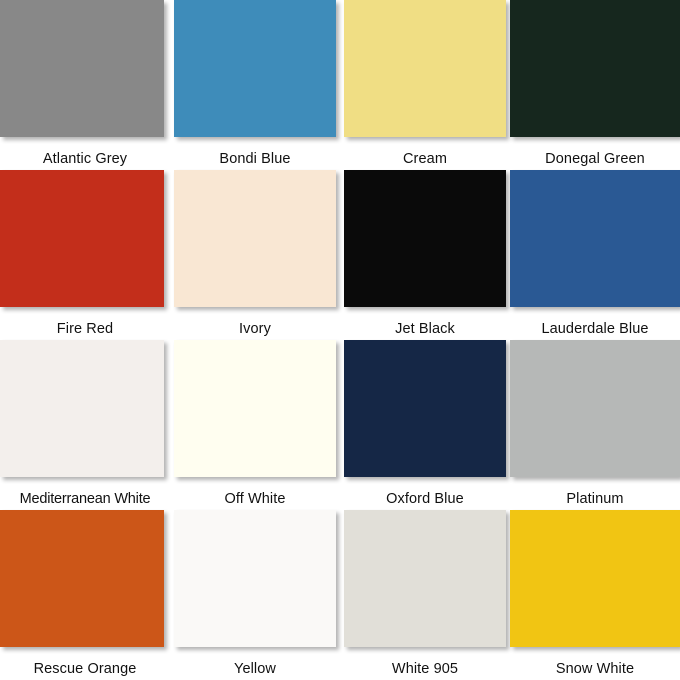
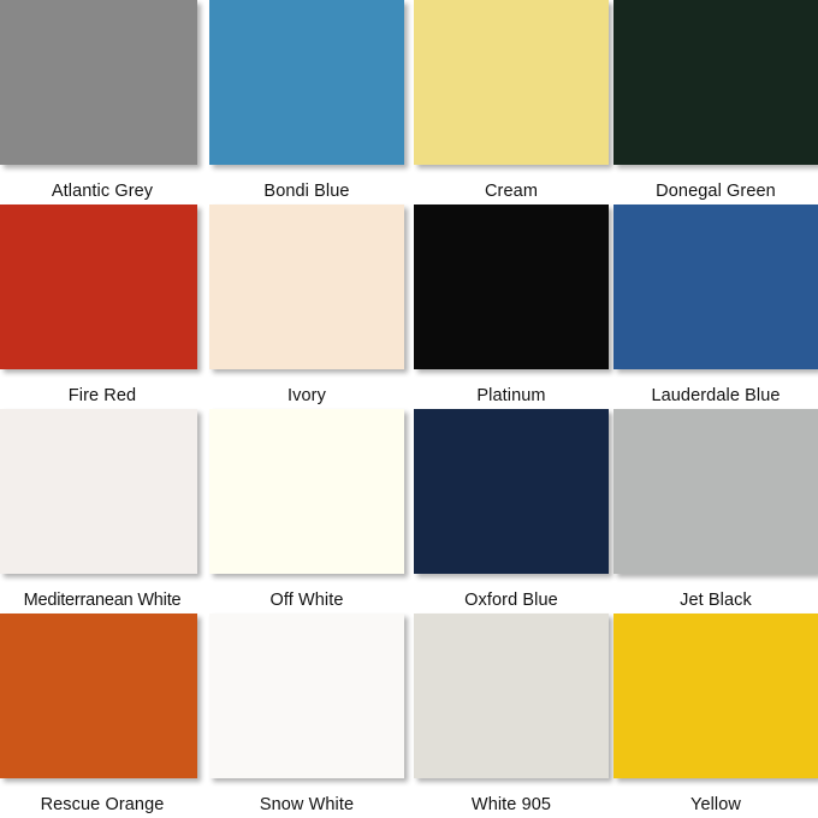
  Atlantic Grey
  Bondi Blue
  Cream
  Donegal Green
  Fire Red
  Ivory
- Jet Black
+ Platinum
  Lauderdale Blue
  Mediterranean White
  Off White
  Oxford Blue
- Platinum
+ Jet Black
  Rescue Orange
- Yellow
+ Snow White
  White 905
- Snow White
+ Yellow
